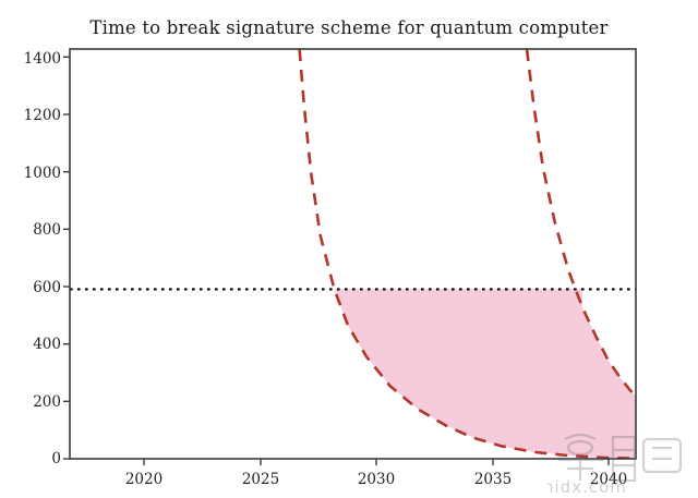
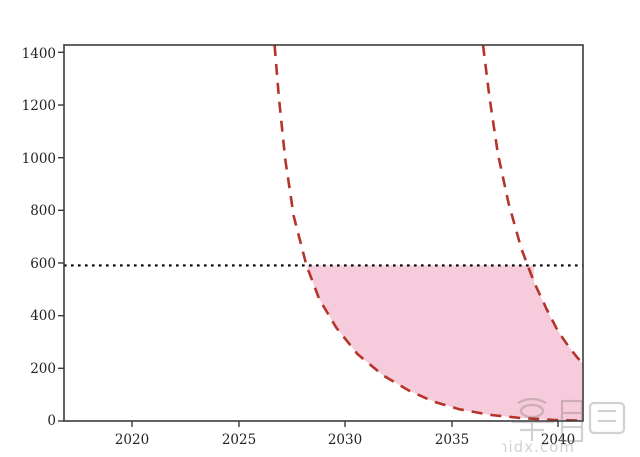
- Time to break signature scheme for quantum computer
  0
  200
  400
  600
  800
  1000
  1200
  1400
  2020
  2025
  2030
  2035
  2040
  hidx.com
